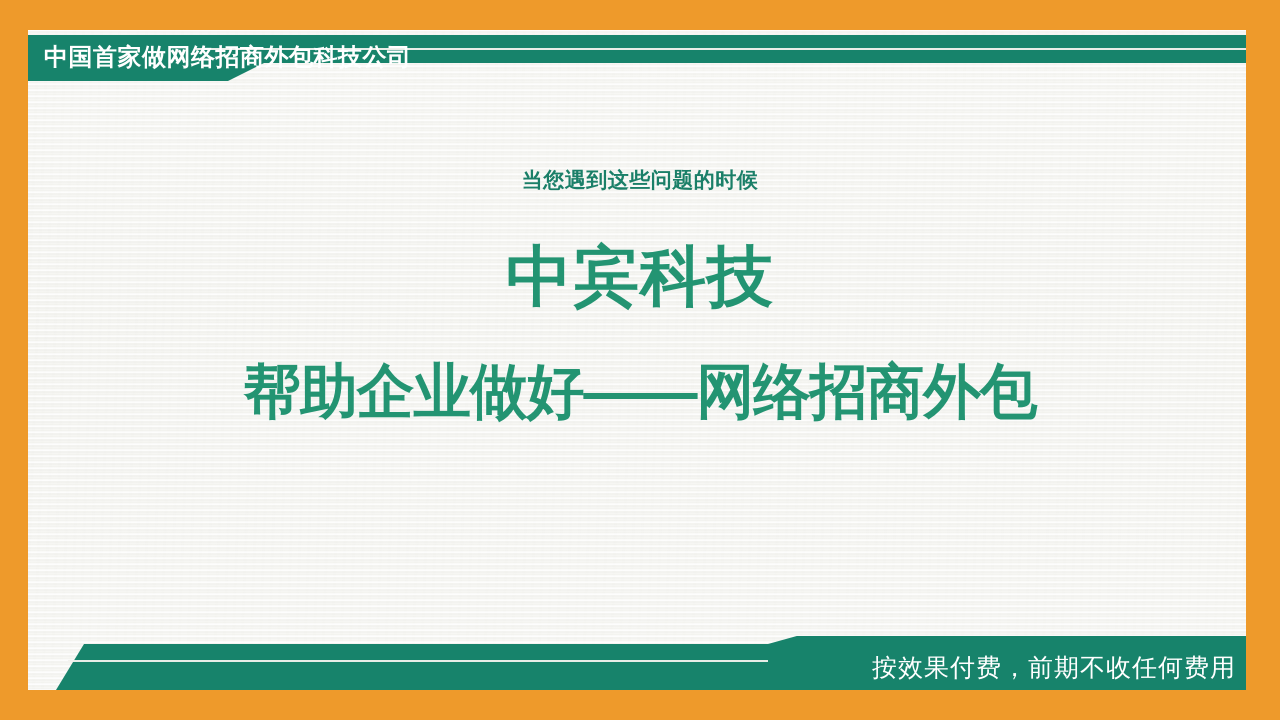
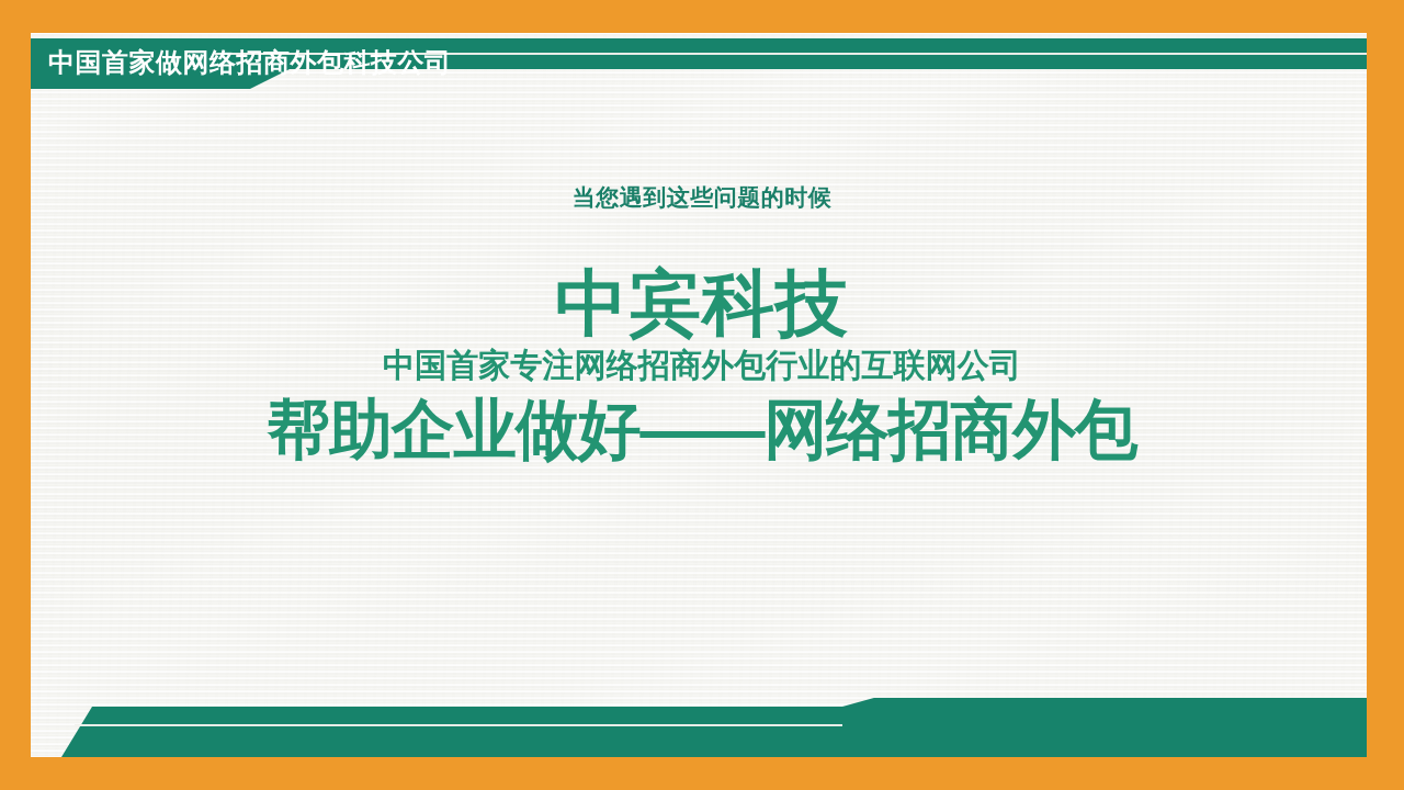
  中国首家做网络招商外包科技公司
  当您遇到这些问题的时候
  中宾科技
+ 中国首家专注网络招商外包行业的互联网公司
  帮助企业做好——网络招商外包
- 按效果付费，前期不收任何费用
